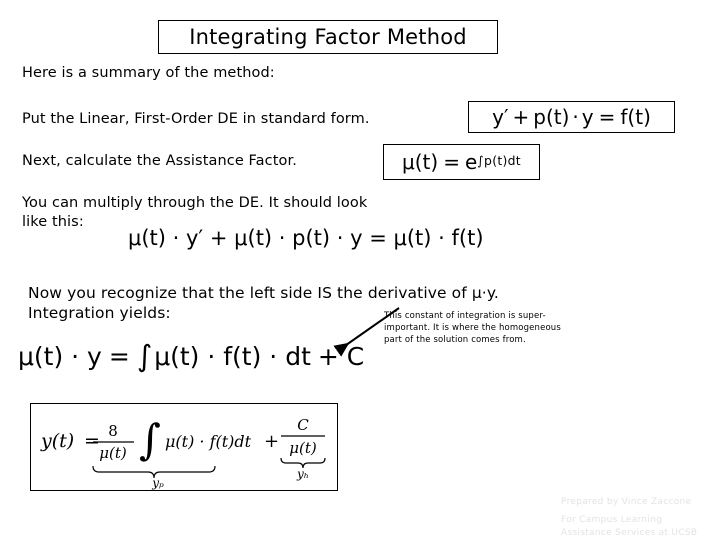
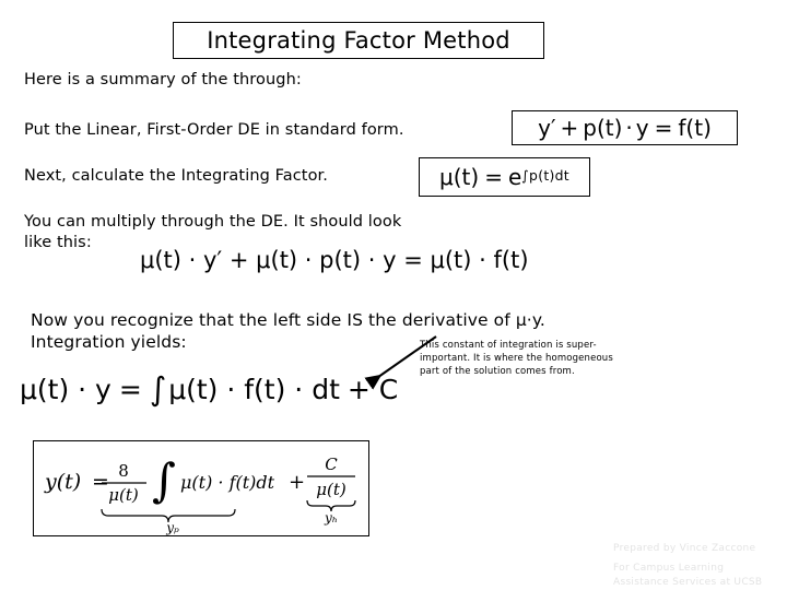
  Integrating Factor Method
- Here is a summary of the method:
+ Here is a summary of the through:
  Put the Linear, First-Order DE in standard form.
  y′
  +
  p(t)
  ·
  y
  =
  f(t)
- Next, calculate the Assistance Factor.
+ Next, calculate the Integrating Factor.
  μ(t)
  =
  e
  ∫p(t)dt
  You can multiply through the DE. It should look
  like this:
  μ(t) · y′ + μ(t) · p(t) · y = μ(t) · f(t)
  Now you recognize that the left side IS the derivative of μ·y.
  Integration yields:
  his constant of integration is super-
  important. It is where the homogeneous
  part of the solution comes from.
  μ(t) · y
  =
  ∫
  μ(t) · f(t) · dt
  + C
  y(t)
  =
  8
  μ(t)
  ∫
  μ(t) · f(t)dt
  +
  C
  μ(t)
  yₚ
  yₕ
  Prepared by Vince Zaccone
  For Campus Learning
  Assistance Services at UCSB
